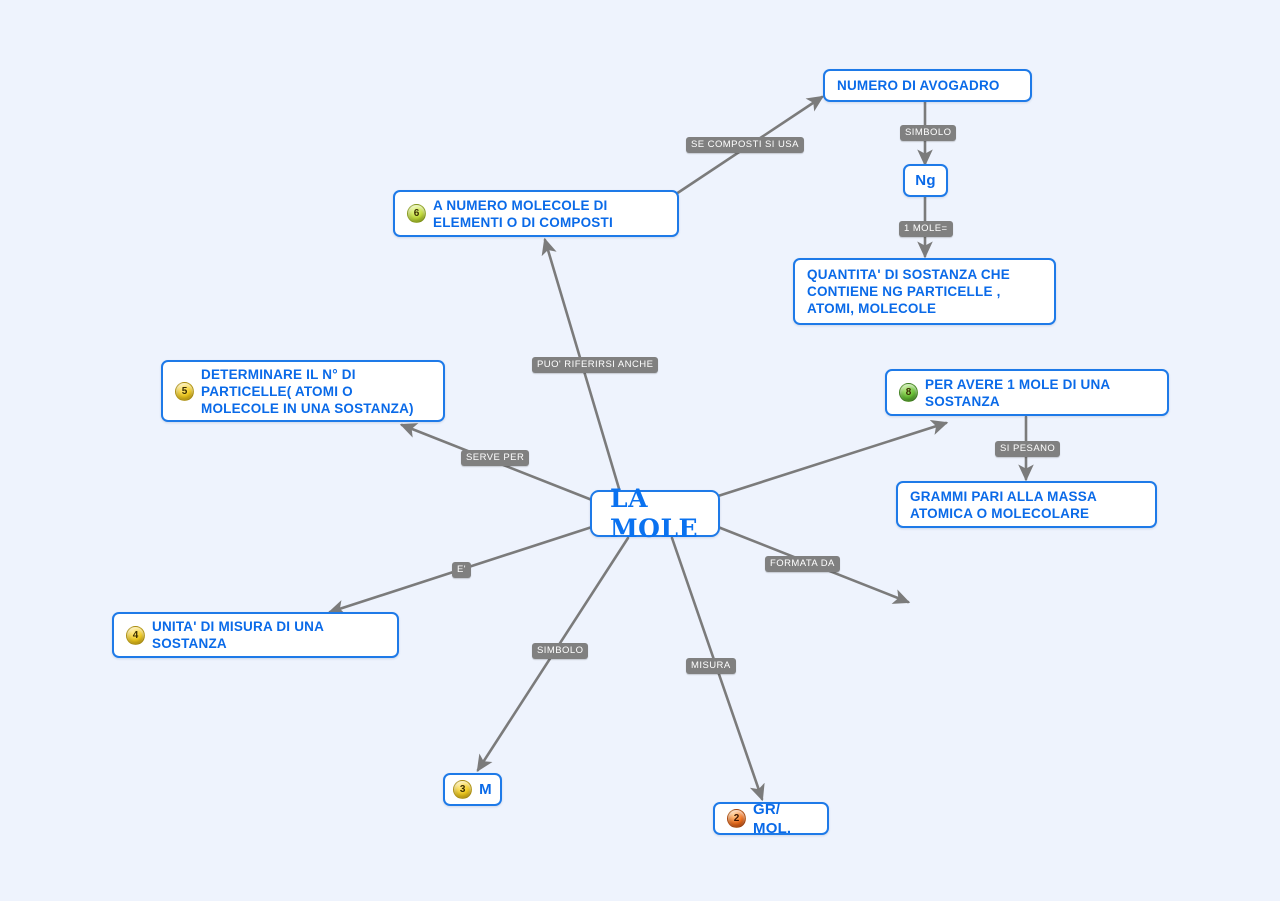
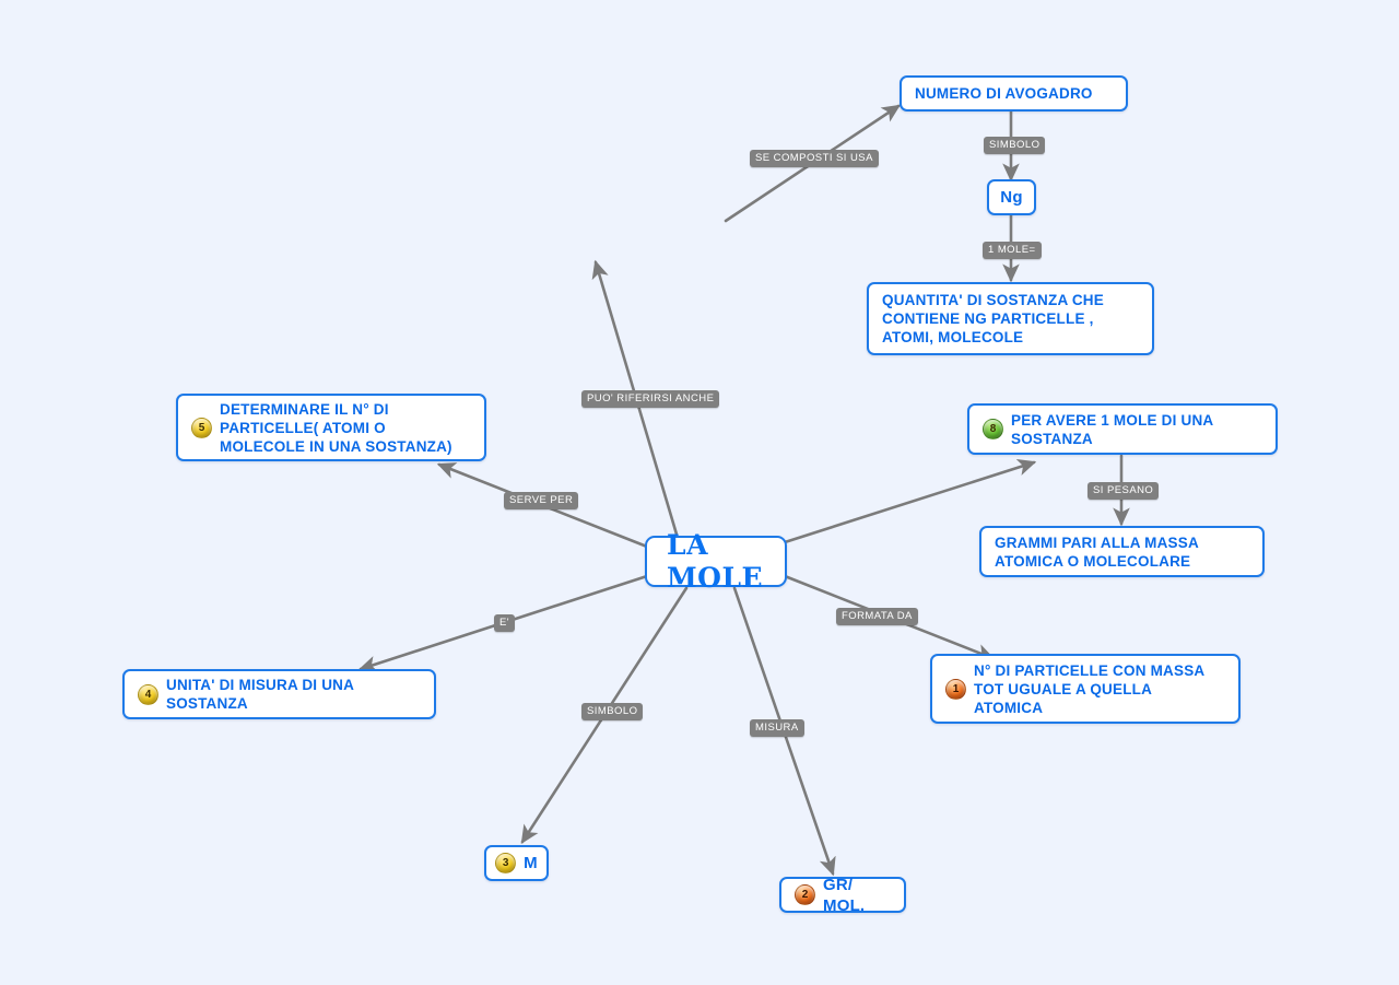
  SE COMPOSTI SI USA
  SIMBOLO
  1 MOLE=
  PUO' RIFERIRSI ANCHE
  SERVE PER
  SI PESANO
  FORMATA DA
  E'
  SIMBOLO
  MISURA
  NUMERO DI AVOGADRO
  Ng
  QUANTITA' DI SOSTANZA CHE
  CONTIENE NG PARTICELLE ,
  ATOMI, MOLECOLE
- 6
- A NUMERO MOLECOLE DI
- ELEMENTI O DI COMPOSTI
  5
  DETERMINARE IL N° DI
  PARTICELLE( ATOMI O
  MOLECOLE IN UNA SOSTANZA)
  8
  PER AVERE 1 MOLE DI UNA
  SOSTANZA
  GRAMMI PARI ALLA MASSA
  ATOMICA O MOLECOLARE
  4
  UNITA' DI MISURA DI UNA
  SOSTANZA
+ 1
+ N° DI PARTICELLE CON MASSA
+ TOT UGUALE A QUELLA
+ ATOMICA
  3
  M
  2
  GR/ MOL.
  LA MOLE
